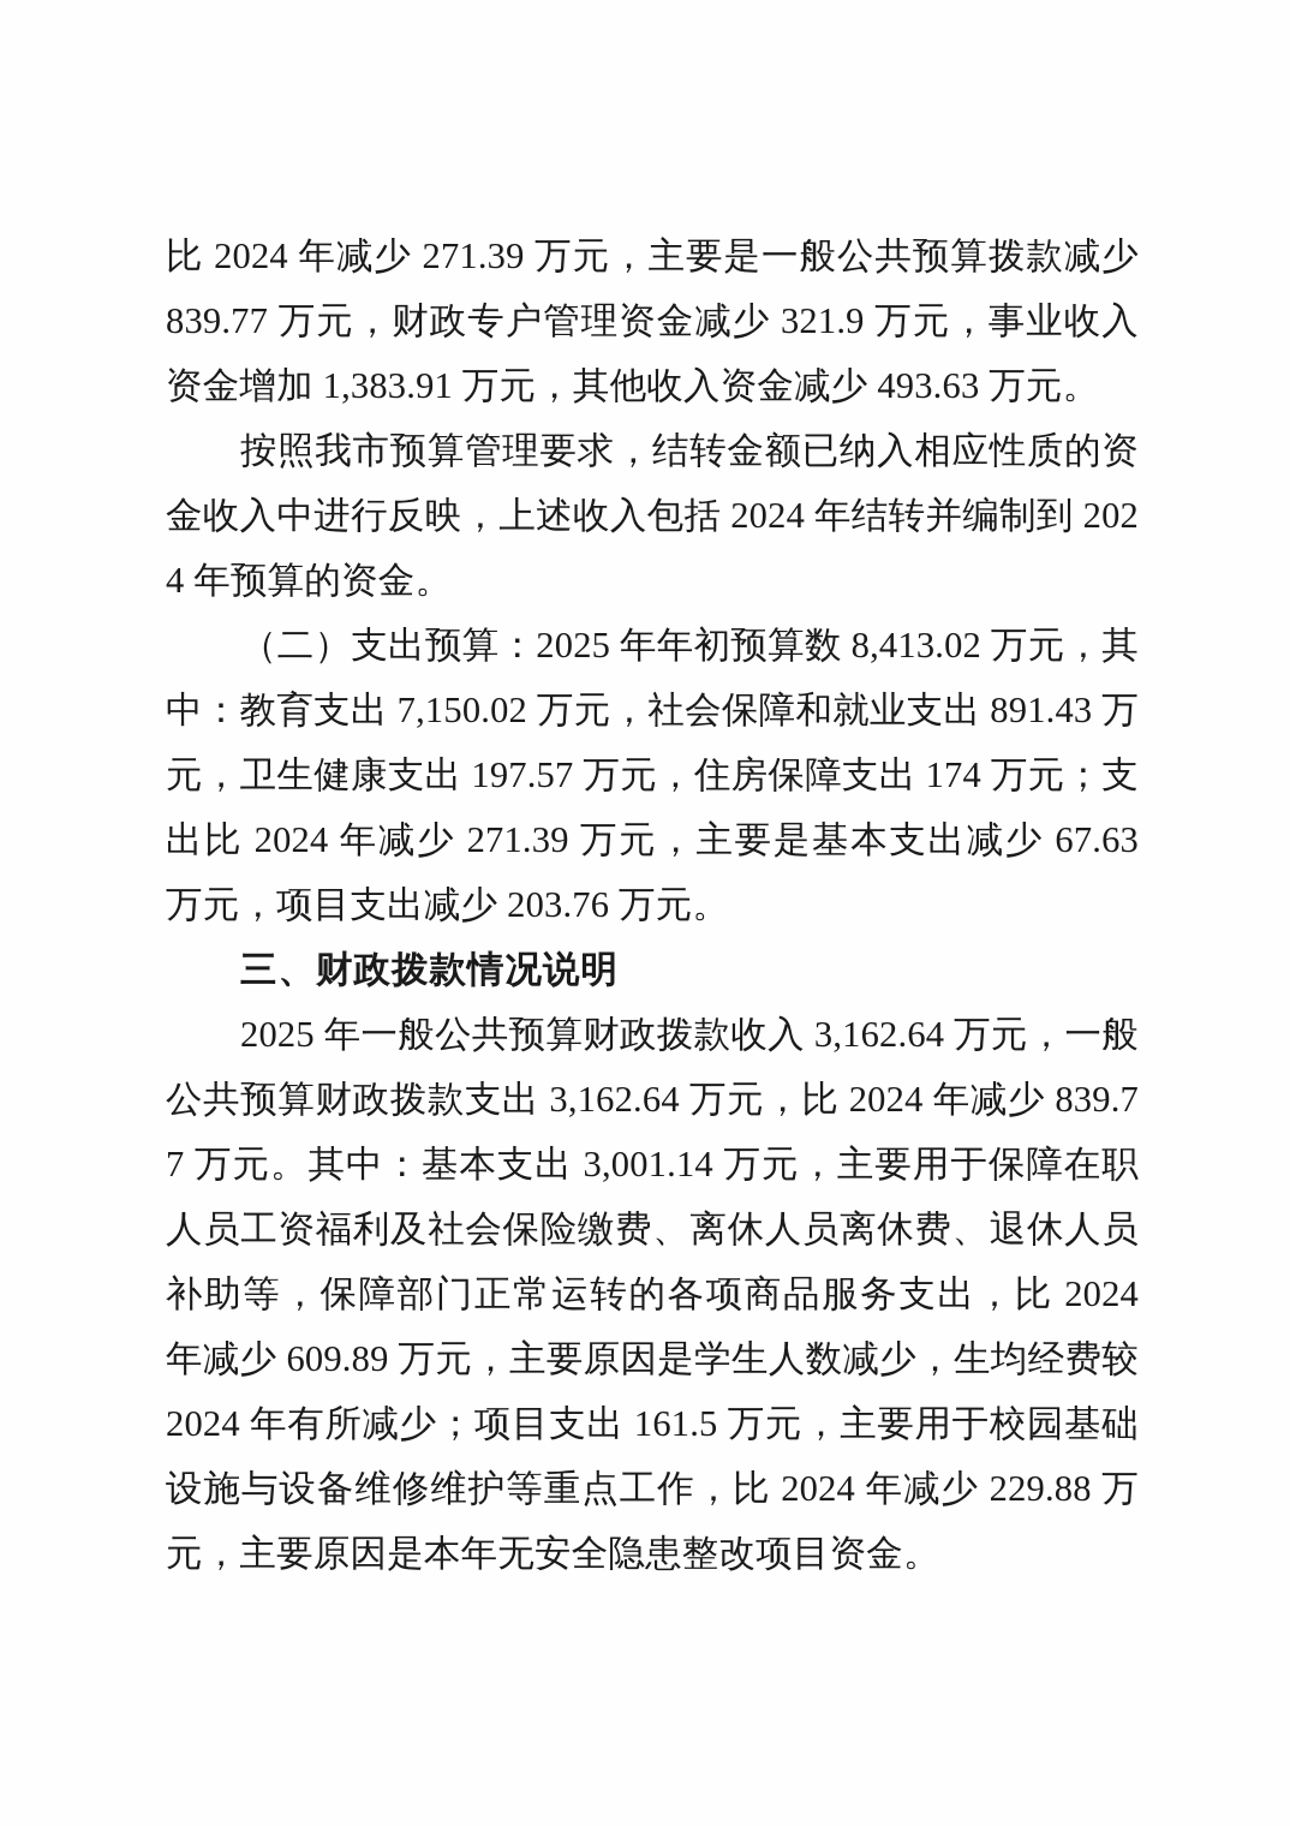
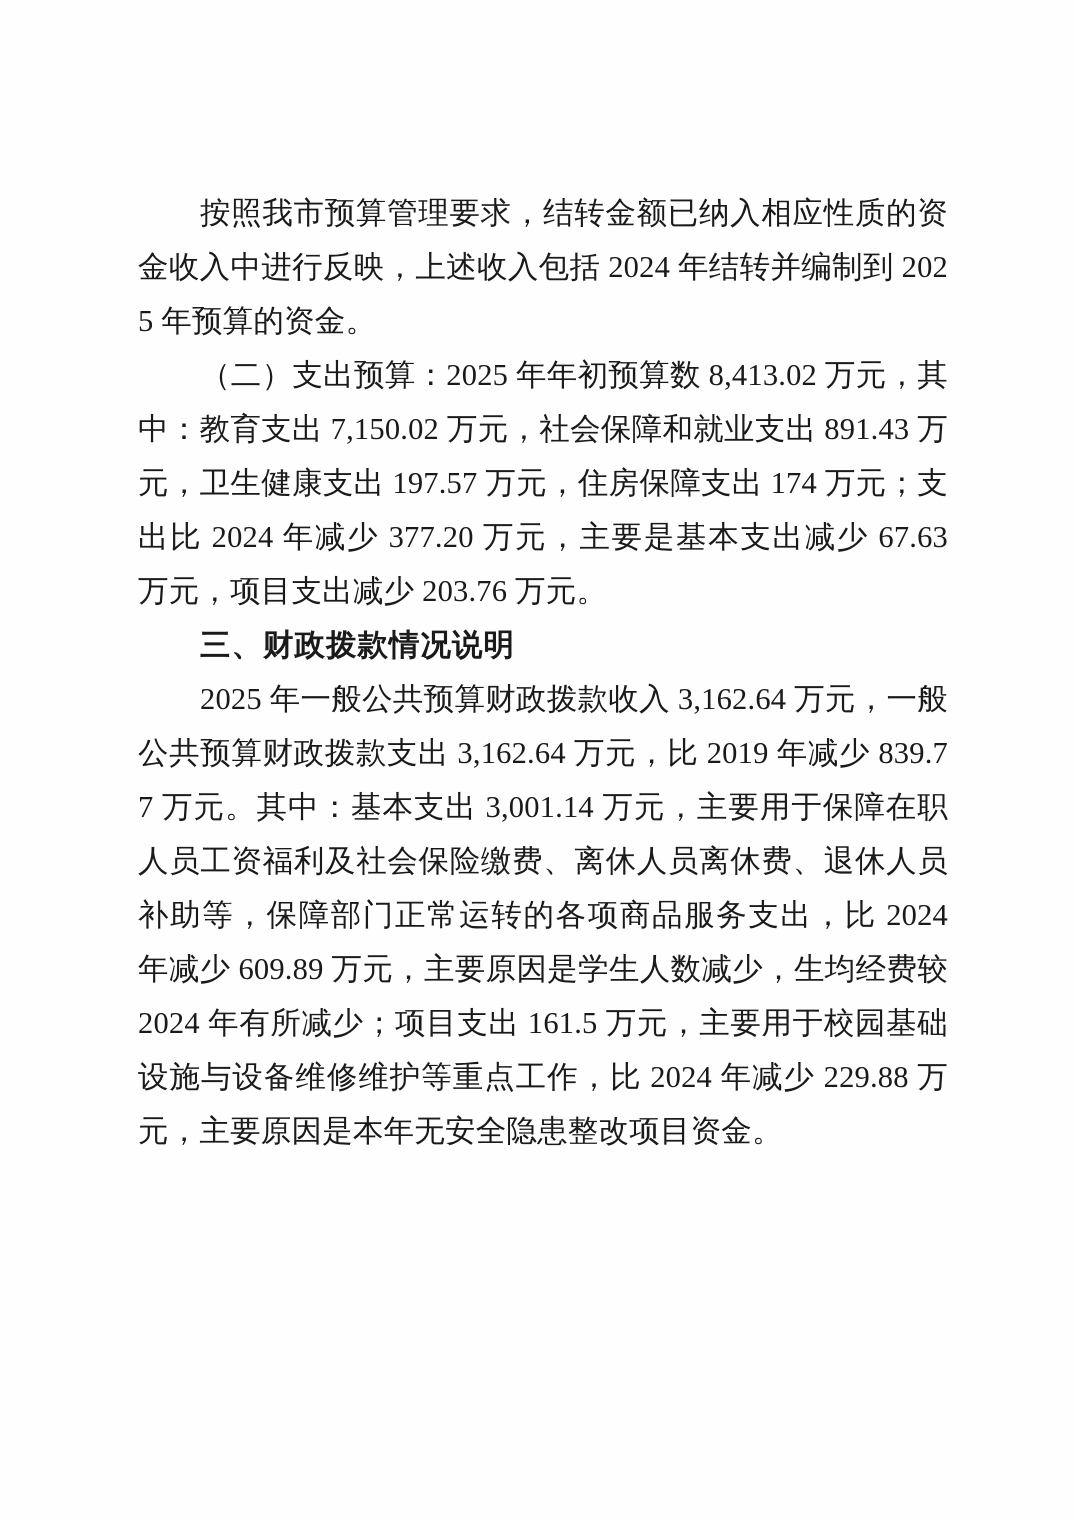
- 比 2024 年减少 271.39 万元，主要是一般公共预算拨款减少 839.77 万元，财政专户管理资金减少 321.9 万元，事业收入资金增加 1,383.91 万元，其他收入资金减少 493.63 万元。
- 按照我市预算管理要求，结转金额已纳入相应性质的资金收入中进行反映，上述收入包括 2024 年结转并编制到 2024 年预算的资金。
+ 按照我市预算管理要求，结转金额已纳入相应性质的资金收入中进行反映，上述收入包括 2024 年结转并编制到 2025 年预算的资金。
- （二）支出预算：2025 年年初预算数 8,413.02 万元，其中：教育支出 7,150.02 万元，社会保障和就业支出 891.43 万元，卫生健康支出 197.57 万元，住房保障支出 174 万元；支出比 2024 年减少 271.39 万元，主要是基本支出减少 67.63 万元，项目支出减少 203.76 万元。
+ （二）支出预算：2025 年年初预算数 8,413.02 万元，其中：教育支出 7,150.02 万元，社会保障和就业支出 891.43 万元，卫生健康支出 197.57 万元，住房保障支出 174 万元；支出比 2024 年减少 377.20 万元，主要是基本支出减少 67.63 万元，项目支出减少 203.76 万元。
  三、财政拨款情况说明
- 2025 年一般公共预算财政拨款收入 3,162.64 万元，一般公共预算财政拨款支出 3,162.64 万元，比 2024 年减少 839.77 万元。其中：基本支出 3,001.14 万元，主要用于保障在职人员工资福利及社会保险缴费、离休人员离休费、退休人员补助等，保障部门正常运转的各项商品服务支出，比 2024 年减少 609.89 万元，主要原因是学生人数减少，生均经费较 2024 年有所减少；项目支出 161.5 万元，主要用于校园基础设施与设备维修维护等重点工作，比 2024 年减少 229.88 万元，主要原因是本年无安全隐患整改项目资金。
+ 2025 年一般公共预算财政拨款收入 3,162.64 万元，一般公共预算财政拨款支出 3,162.64 万元，比 2019 年减少 839.77 万元。其中：基本支出 3,001.14 万元，主要用于保障在职人员工资福利及社会保险缴费、离休人员离休费、退休人员补助等，保障部门正常运转的各项商品服务支出，比 2024 年减少 609.89 万元，主要原因是学生人数减少，生均经费较 2024 年有所减少；项目支出 161.5 万元，主要用于校园基础设施与设备维修维护等重点工作，比 2024 年减少 229.88 万元，主要原因是本年无安全隐患整改项目资金。
